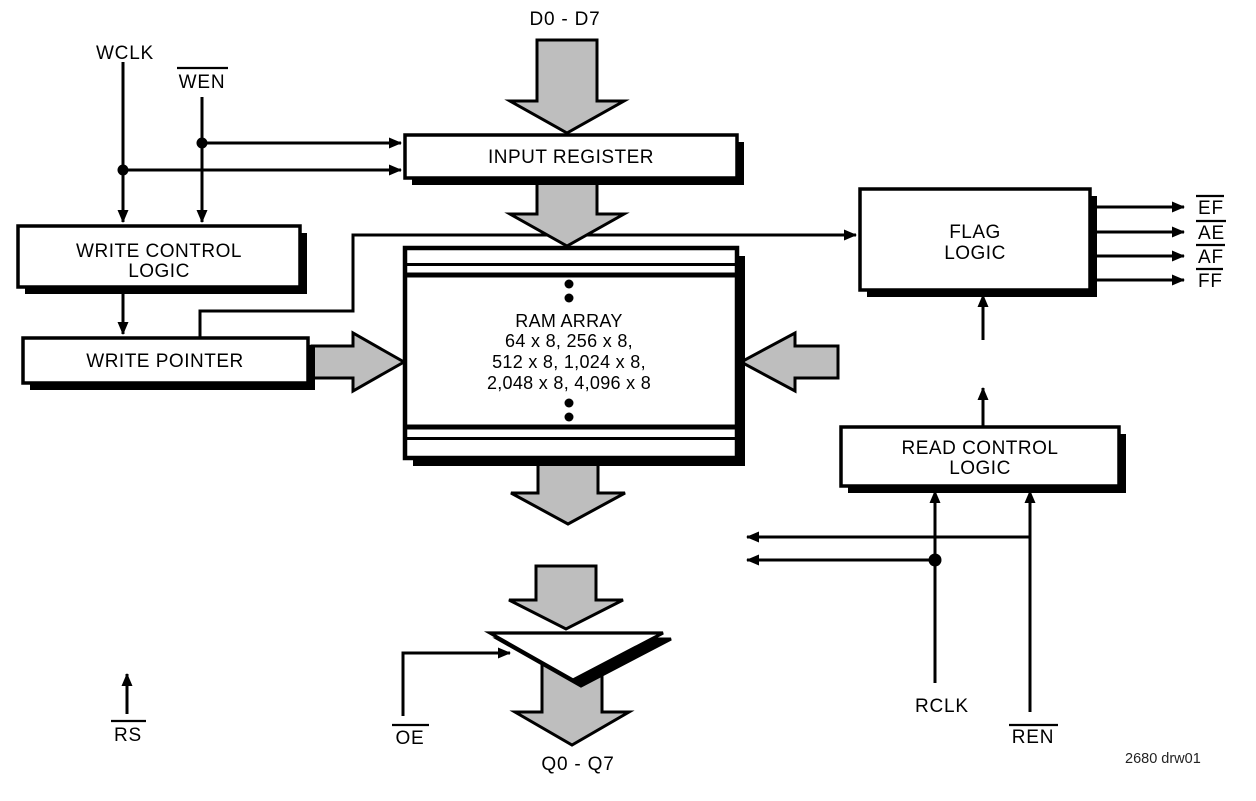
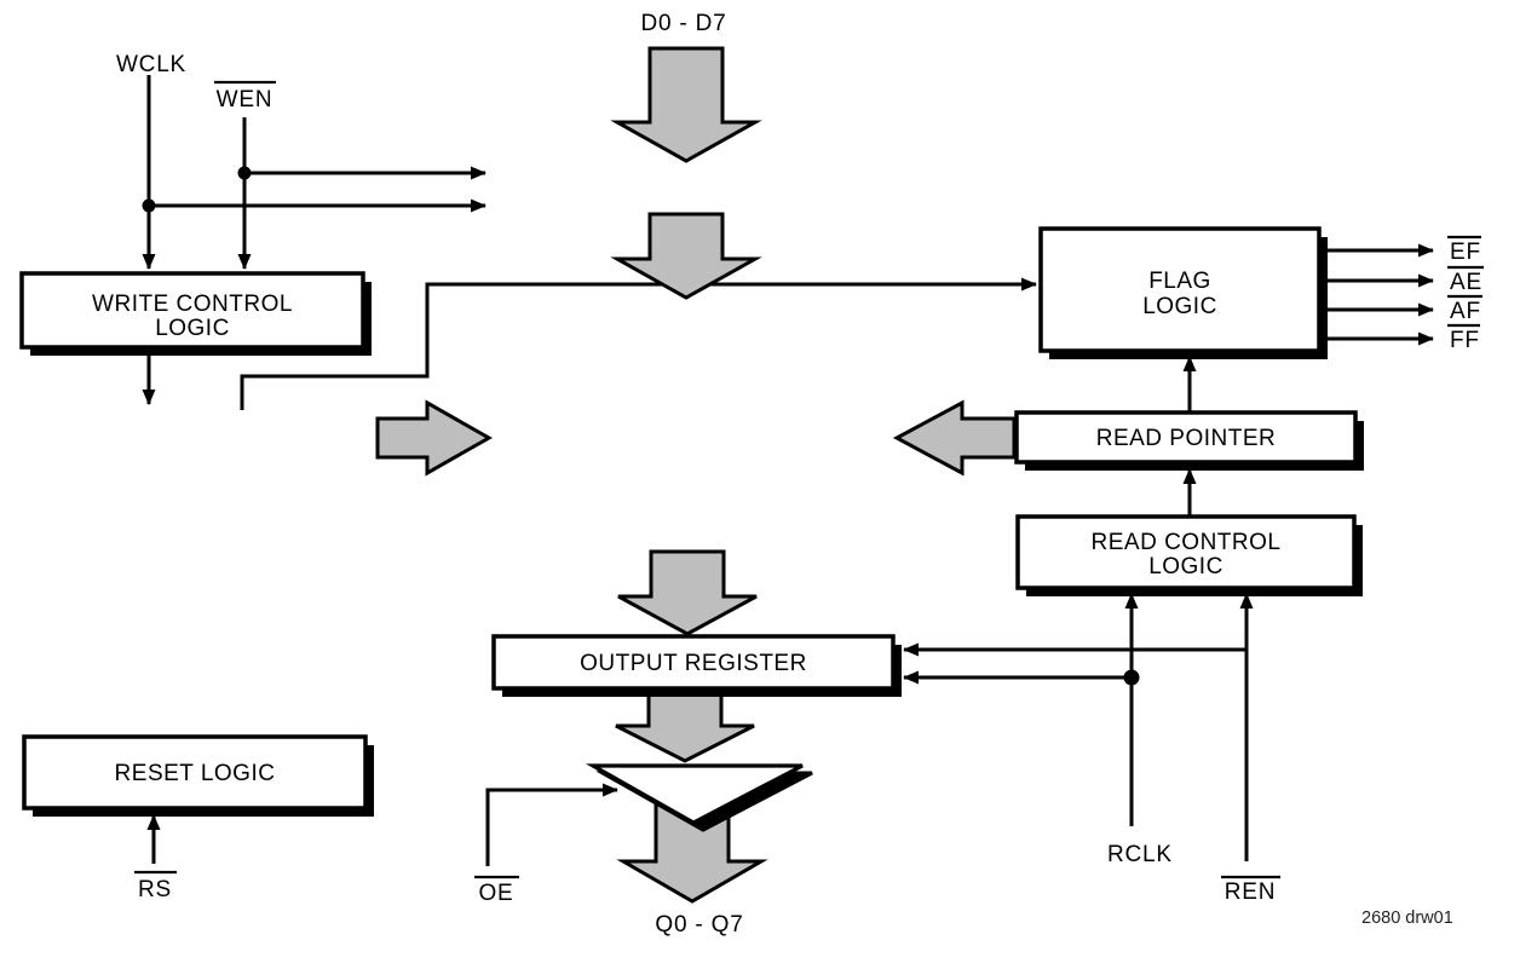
- INPUT REGISTER
  WRITE CONTROL
  LOGIC
- WRITE POINTER
- RAM ARRAY
- 64 x 8, 256 x 8,
- 512 x 8, 1,024 x 8,
- 2,048 x 8, 4,096 x 8
  FLAG
  LOGIC
+ READ POINTER
  READ CONTROL
  LOGIC
+ OUTPUT REGISTER
+ RESET LOGIC
  D0 - D7
  Q0 - Q7
  WCLK
  WEN
  RCLK
  REN
  OE
  RS
  EF
  AE
  AF
  FF
  2680 drw01
